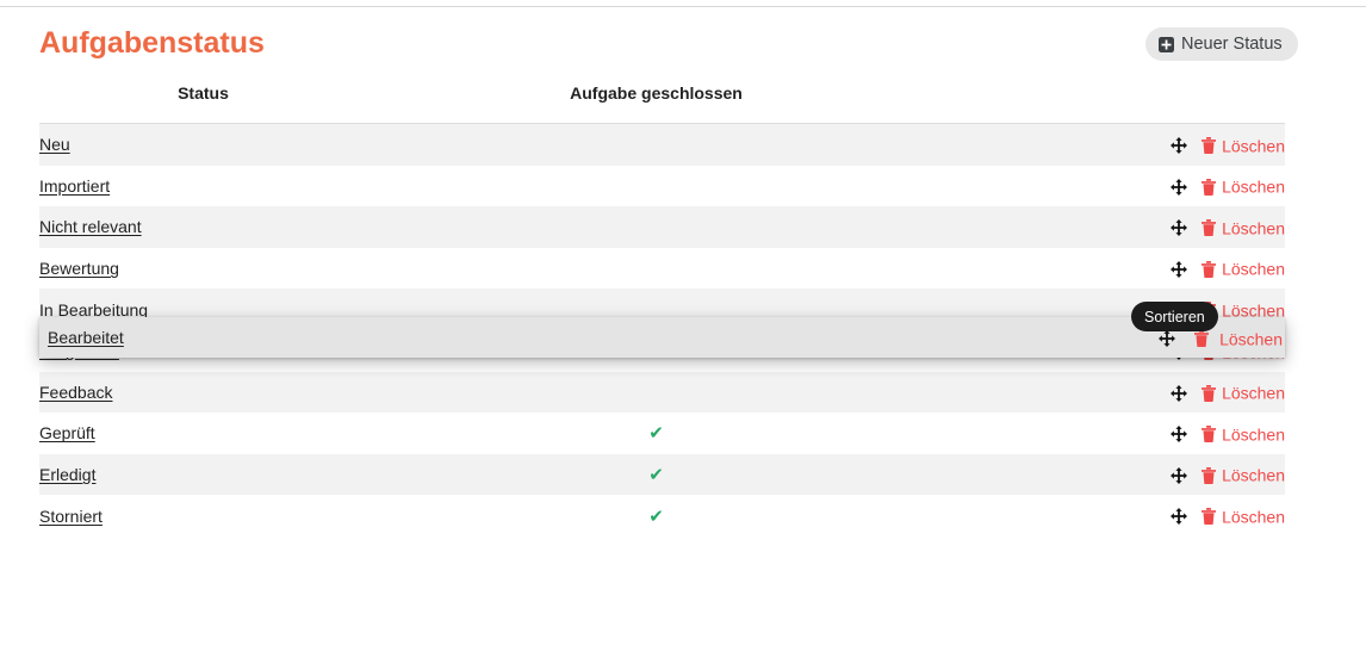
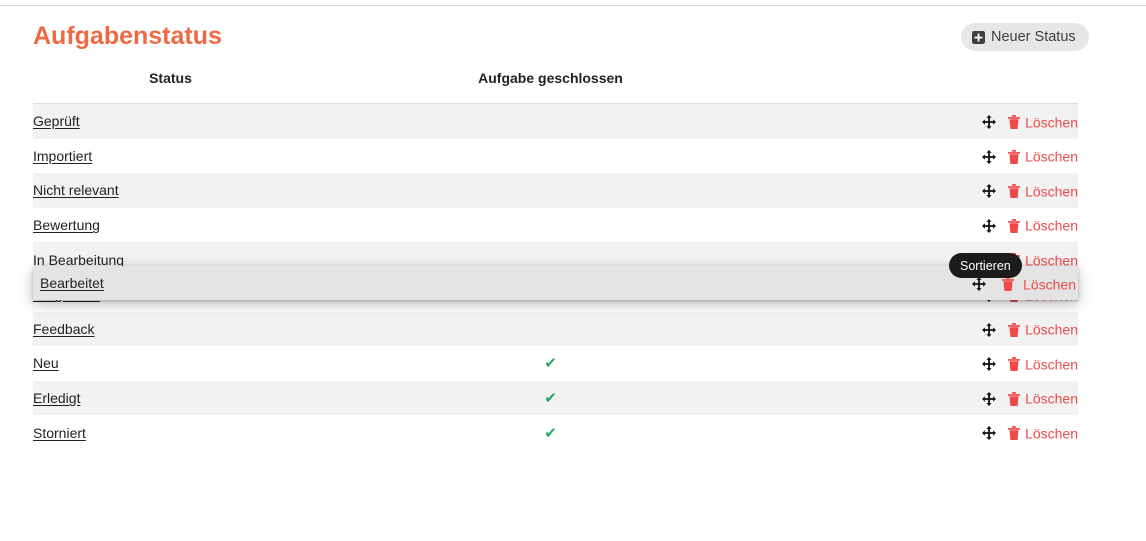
  Aufgabenstatus
  Neuer Status
  Status	Aufgabe geschlossen
- Neu		Löschen
+ Geprüft		Löschen
  Importiert		Löschen
  Nicht relevant		Löschen
  Bewertung		Löschen
  In Bearbeitung		Löschen
  Feedback		Löschen
- Geprüft	✔	Löschen
+ Neu	✔	Löschen
  Erledigt	✔	Löschen
  Storniert	✔	Löschen
  Bearbeitet
  Löschen
  Sortieren
